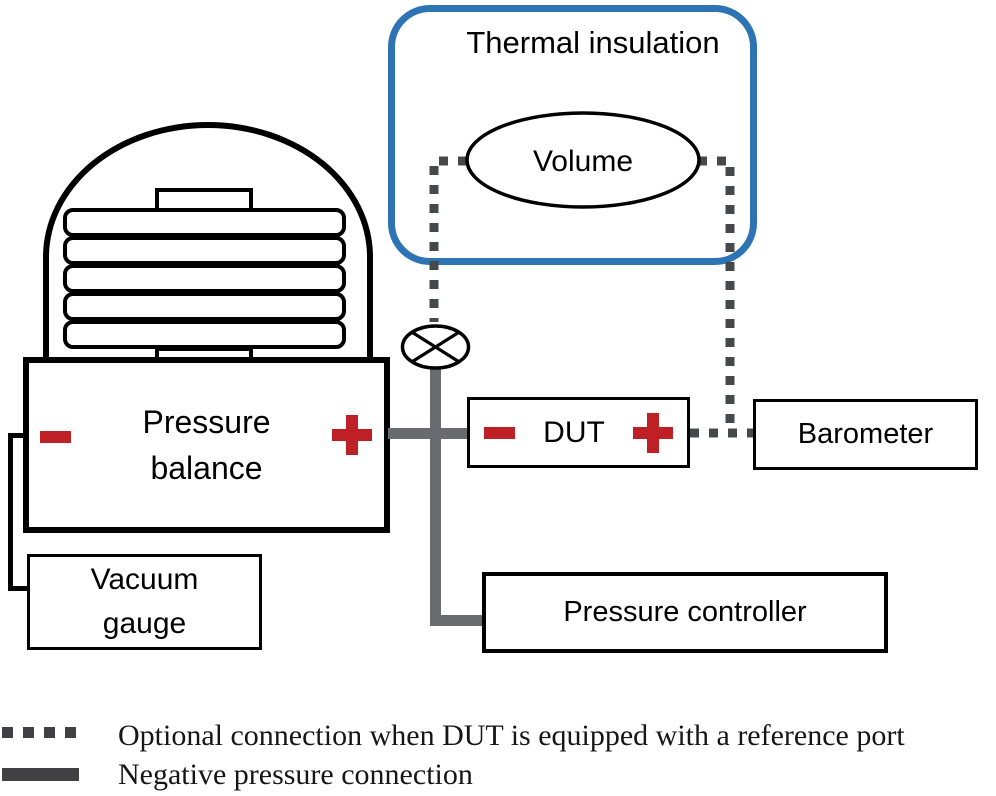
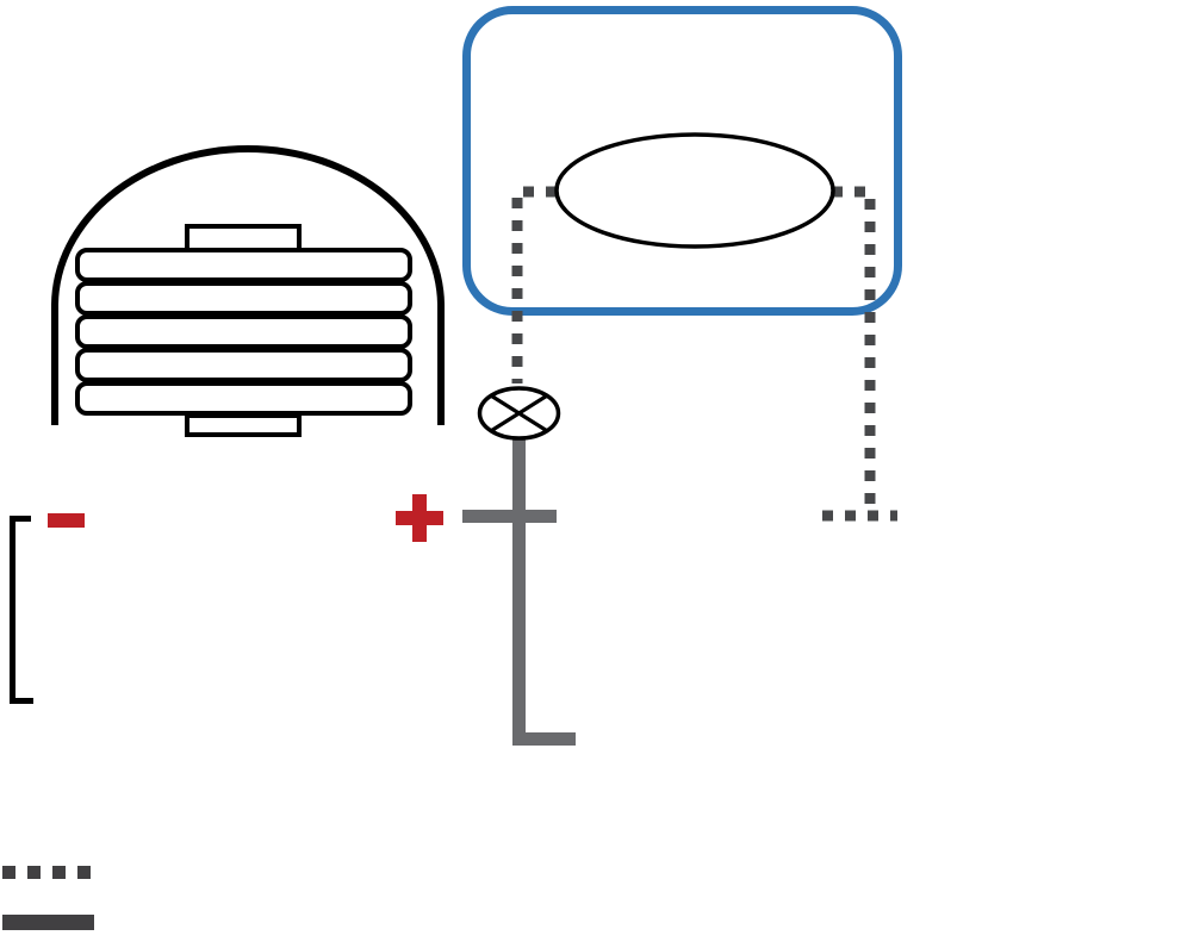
- Thermal insulation
- Volume
- Pressure balance
- DUT
- Barometer
- Pressure controller
- Vacuum gauge
- Optional connection when DUT is equipped with a reference port
- Negative pressure connection
